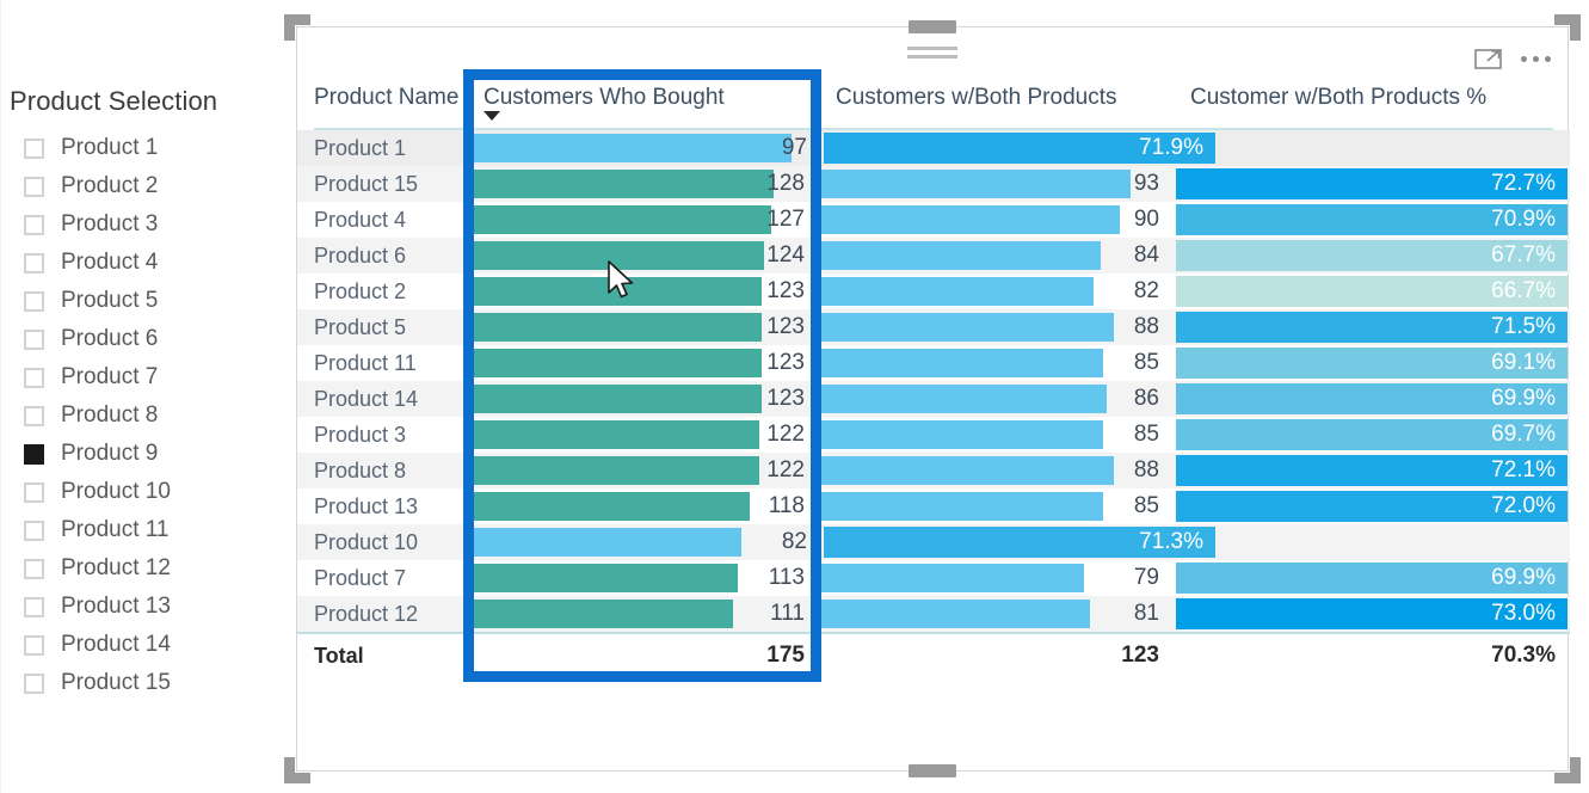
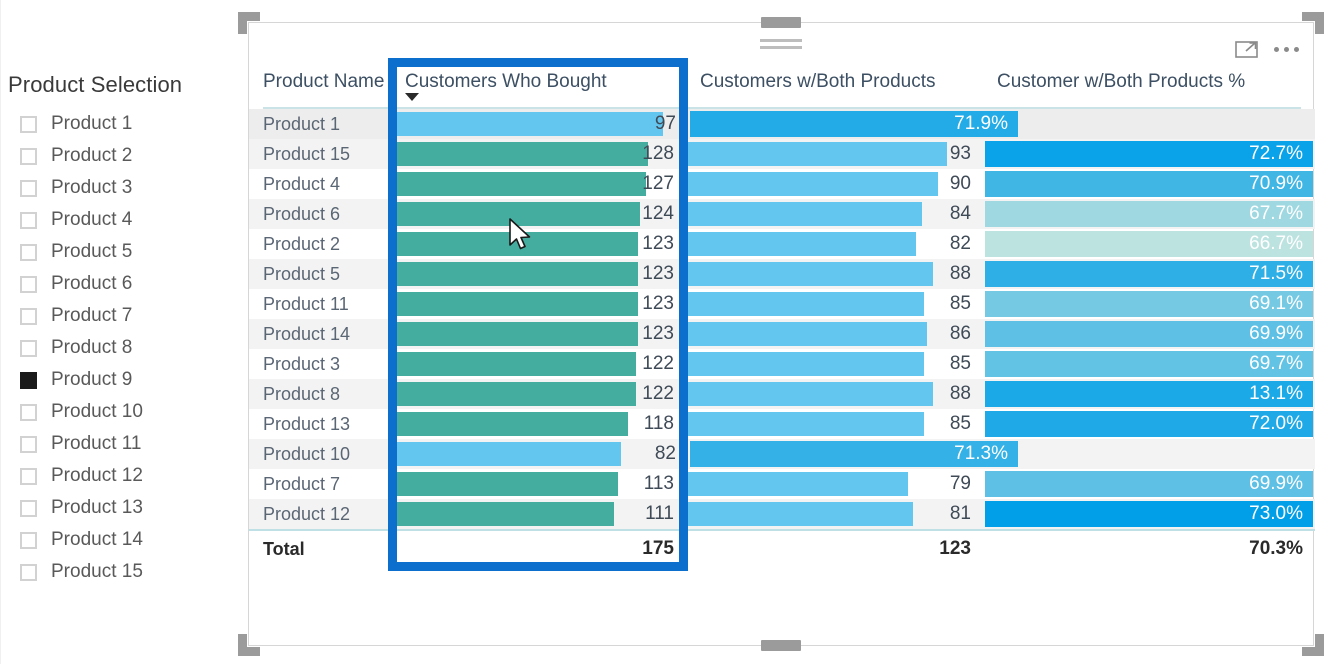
  Product Selection
  Product 1
  Product 2
  Product 3
  Product 4
  Product 5
  Product 6
  Product 7
  Product 8
  Product 9
  Product 10
  Product 11
  Product 12
  Product 13
  Product 14
  Product 15
  Product Name
  Customers Who Bought
  Customers w/Both Products
  Customer w/Both Products %
  Product 1
  97
  71.9%
  Product 15
  128
  93
  72.7%
  Product 4
  127
  90
  70.9%
  Product 6
  124
  84
  67.7%
  Product 2
  123
  82
  66.7%
  Product 5
  123
  88
  71.5%
  Product 11
  123
  85
  69.1%
  Product 14
  123
  86
  69.9%
  Product 3
  122
  85
  69.7%
  Product 8
  122
  88
- 72.1%
+ 13.1%
  Product 13
  118
  85
  72.0%
  Product 10
  82
  71.3%
  Product 7
  113
  79
  69.9%
  Product 12
  111
  81
  73.0%
  Total
  175
  123
  70.3%
